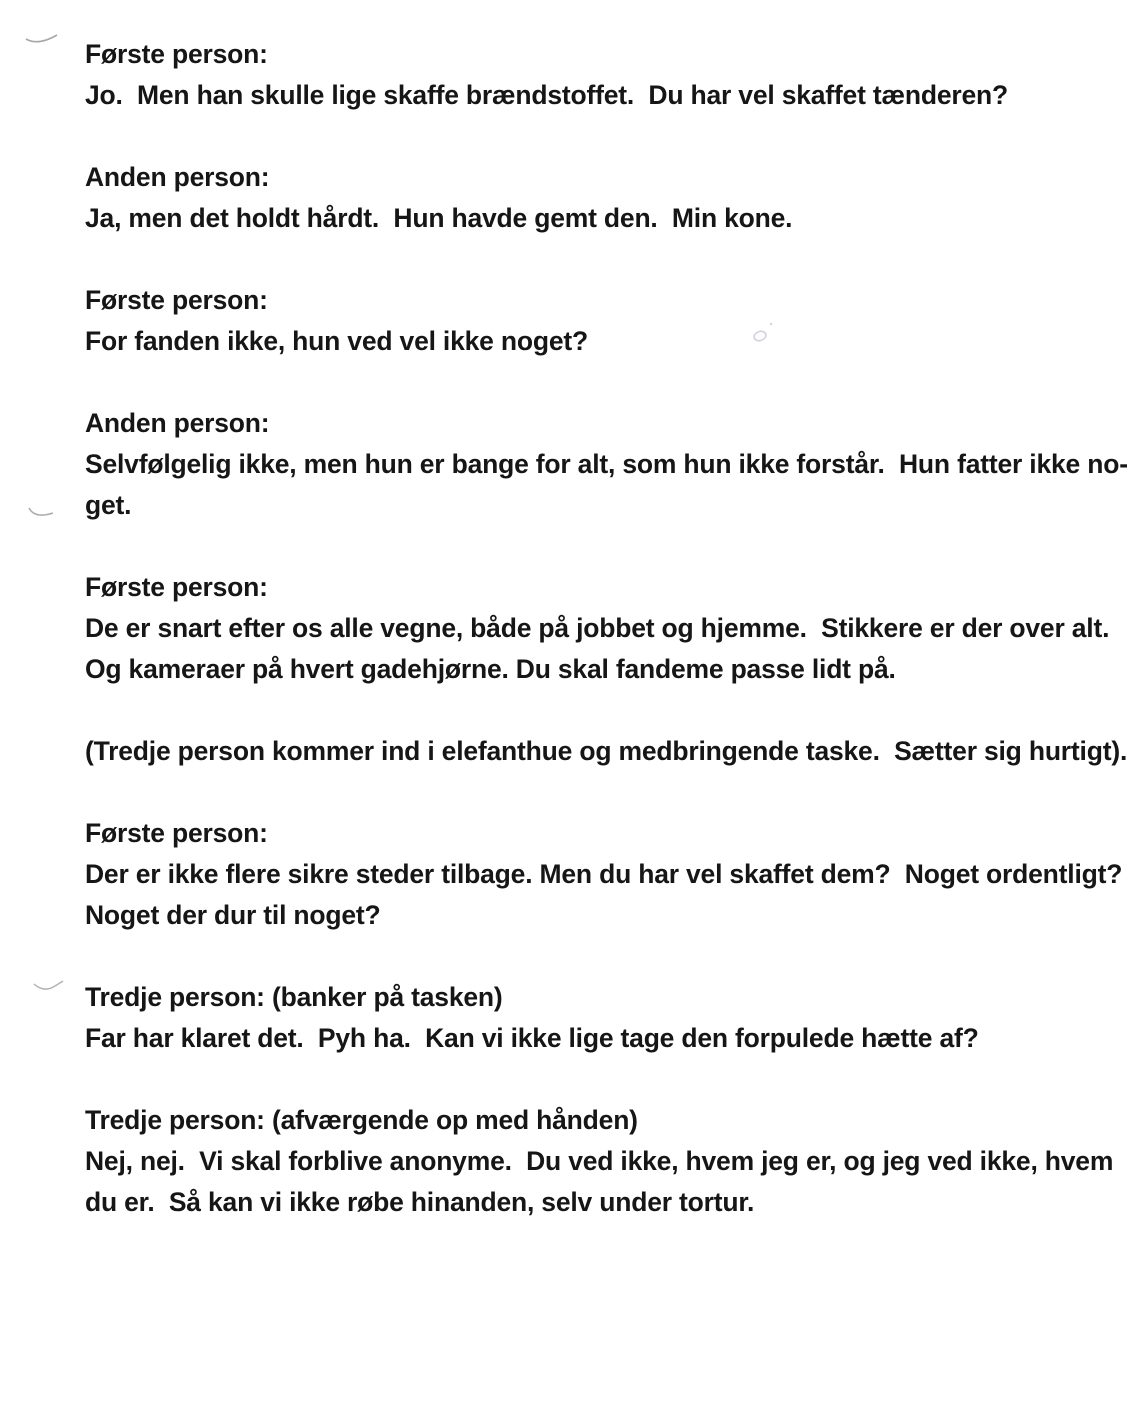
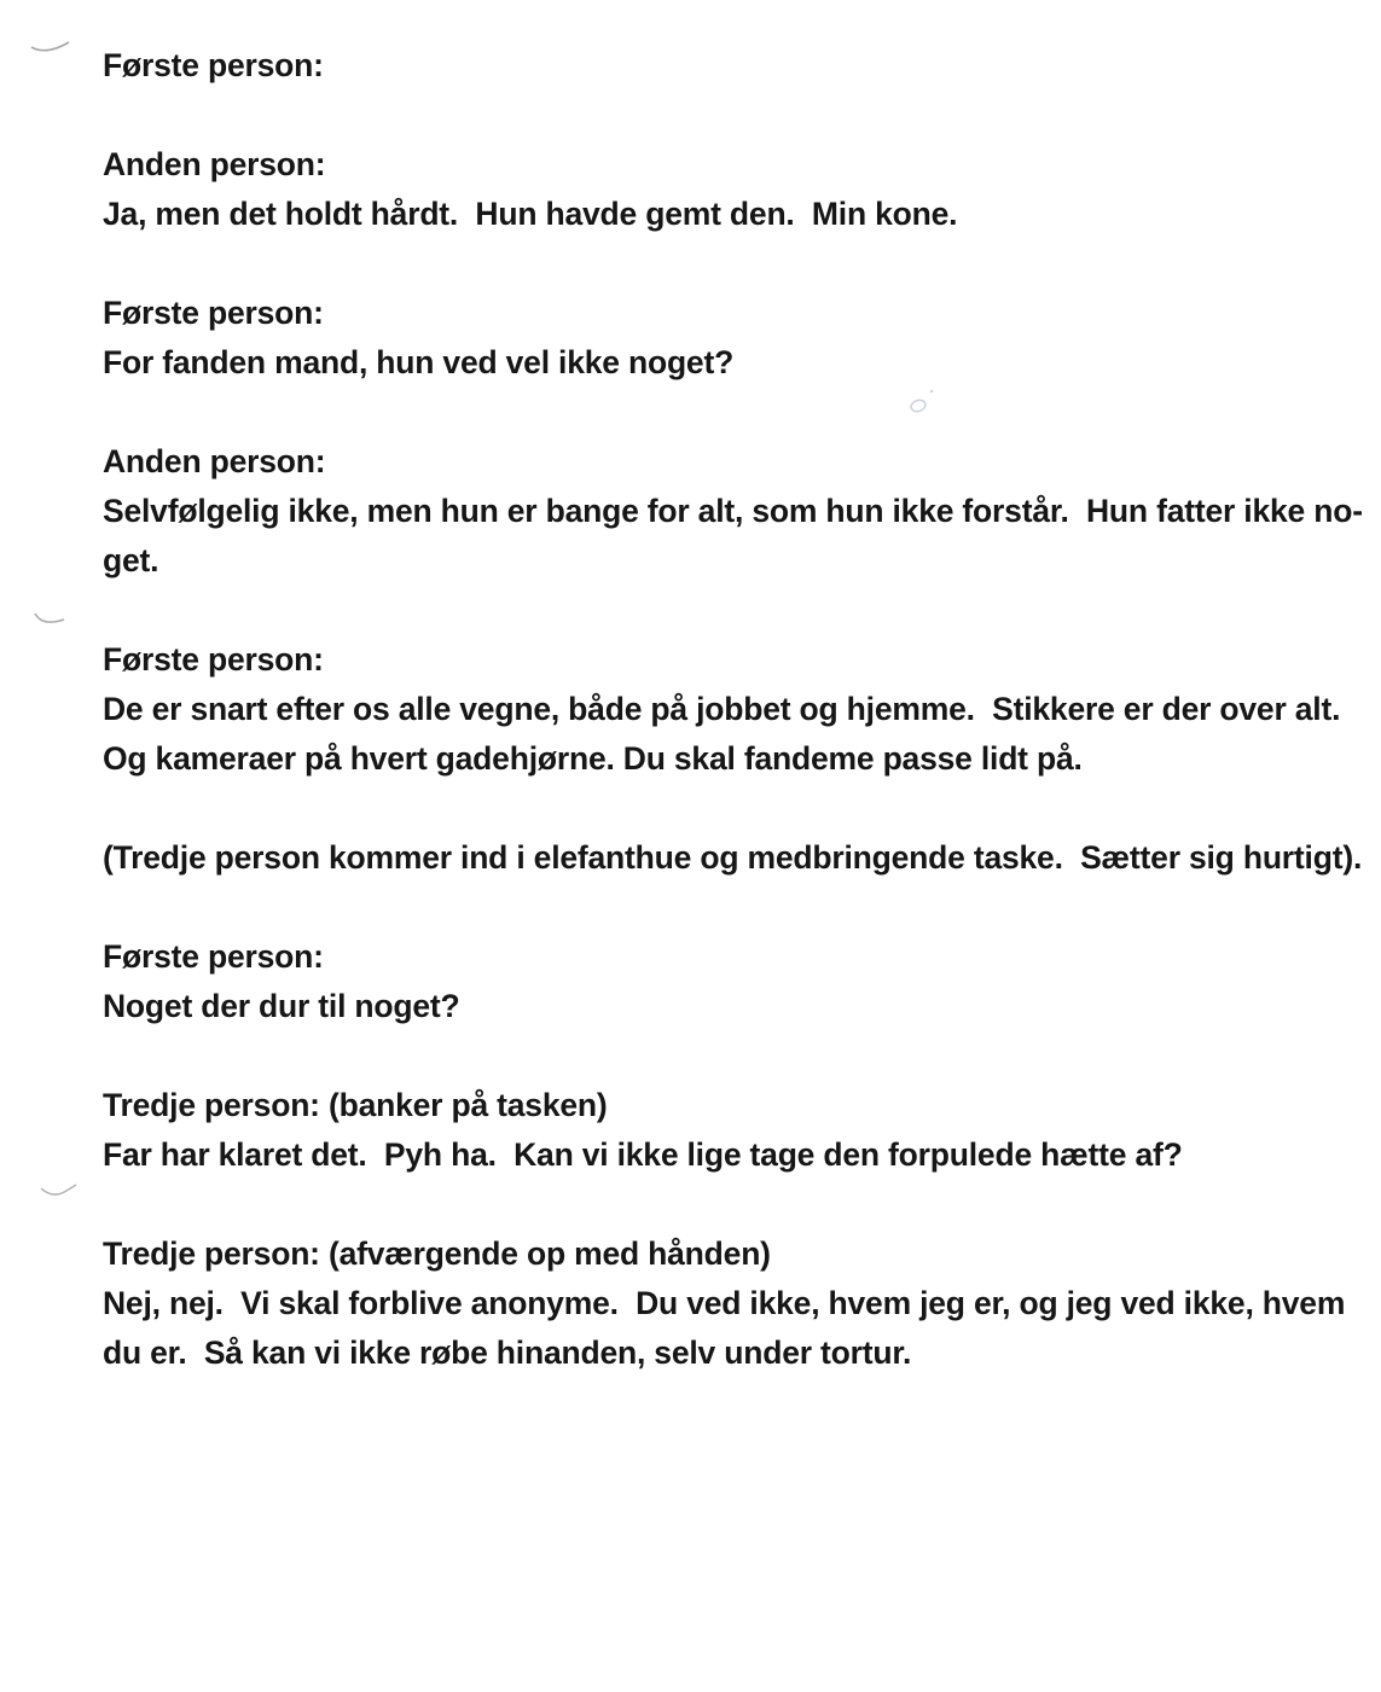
  Første person:
- Jo. Men han skulle lige skaffe brændstoffet. Du har vel skaffet tænderen?
  Anden person:
  Ja, men det holdt hårdt. Hun havde gemt den. Min kone.
  Første person:
- For fanden ikke, hun ved vel ikke noget?
+ For fanden mand, hun ved vel ikke noget?
  Anden person:
  Selvfølgelig ikke, men hun er bange for alt, som hun ikke forstår. Hun fatter ikke no-
  get.
  Første person:
  De er snart efter os alle vegne, både på jobbet og hjemme. Stikkere er der over alt.
  Og kameraer på hvert gadehjørne. Du skal fandeme passe lidt på.
  (Tredje person kommer ind i elefanthue og medbringende taske. Sætter sig hurtigt).
  Første person:
- Der er ikke flere sikre steder tilbage. Men du har vel skaffet dem? Noget ordentligt?
  Noget der dur til noget?
  Tredje person: (banker på tasken)
  Far har klaret det. Pyh ha. Kan vi ikke lige tage den forpulede hætte af?
  Tredje person: (afværgende op med hånden)
  Nej, nej. Vi skal forblive anonyme. Du ved ikke, hvem jeg er, og jeg ved ikke, hvem
  du er. Så kan vi ikke røbe hinanden, selv under tortur.
